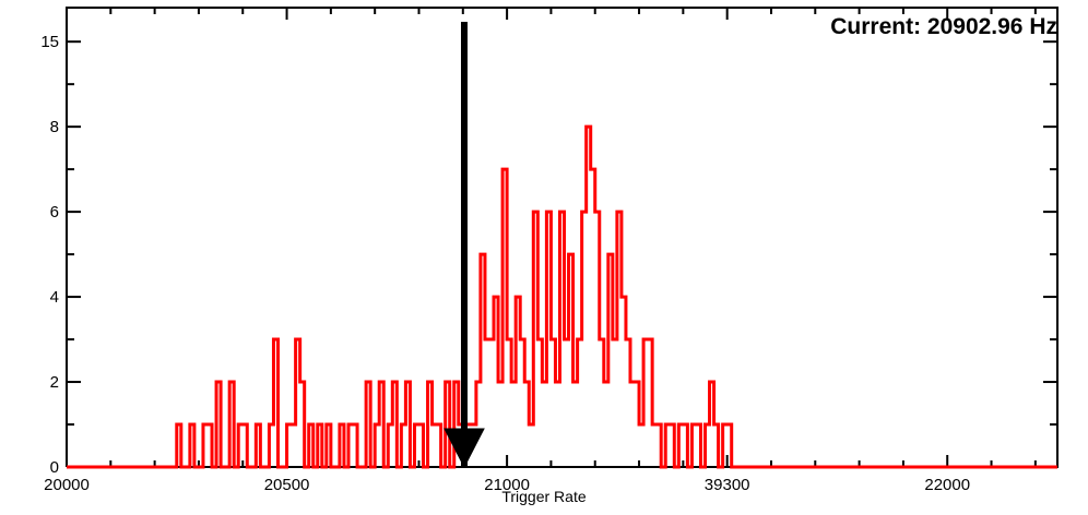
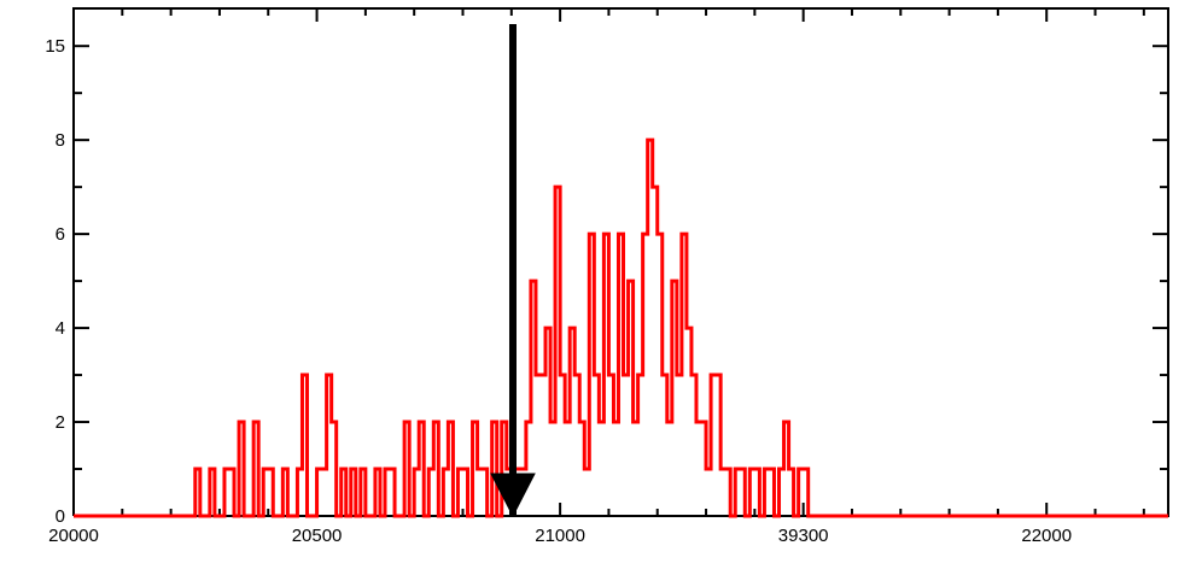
  20000
  20500
  21000
  39300
  22000
  0
  2
  4
  6
  8
  15
- Current: 20902.96 Hz
- Trigger Rate
